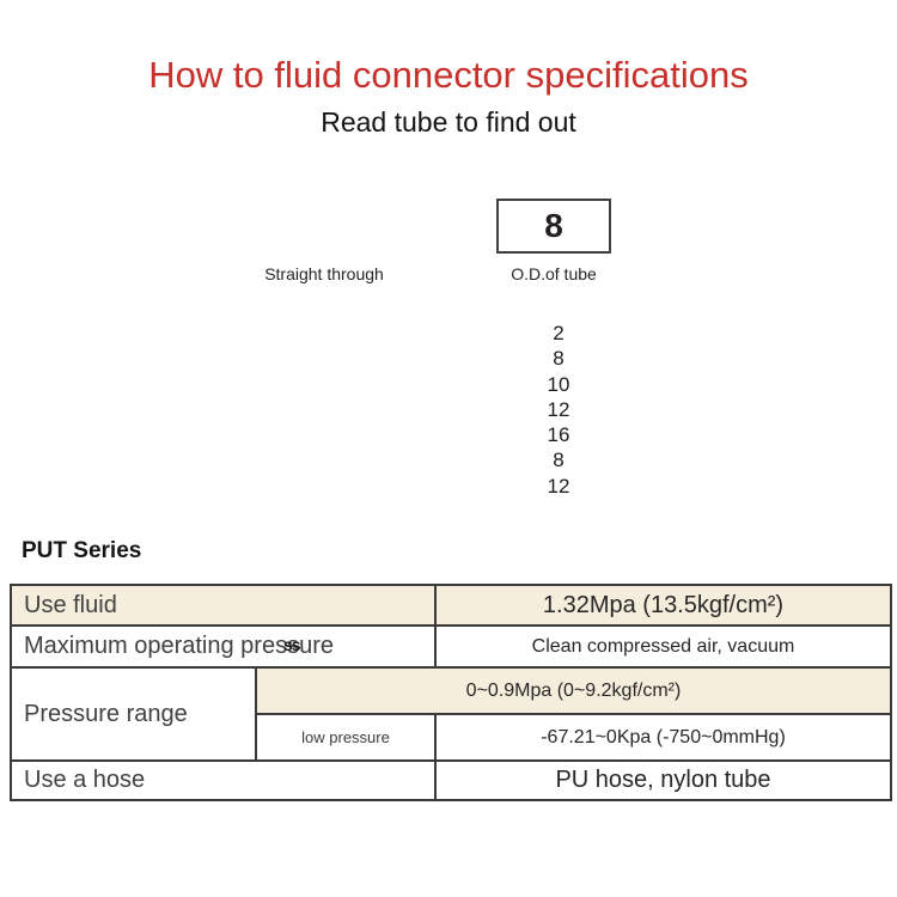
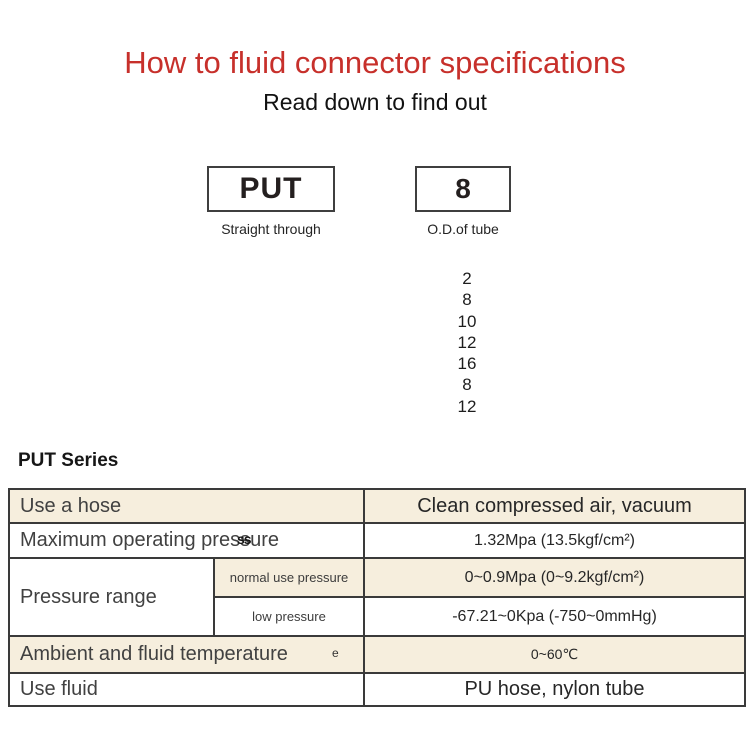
  How to fluid connector specifications
- Read tube to find out
+ Read down to find out
+ PUT
  8
  Straight through
  O.D.of tube
  2
  8
  10
  12
  16
  8
  12
  PUT Series
- Use fluid
+ Use a hose
- 1.32Mpa (13.5kgf/cm²)
+ Clean compressed air, vacuum
  Maximum operating pressure
  ss
- Clean compressed air, vacuum
+ 1.32Mpa (13.5kgf/cm²)
  Pressure range
+ normal use pressure
  0~0.9Mpa (0~9.2kgf/cm²)
  low pressure
  -67.21~0Kpa (-750~0mmHg)
+ Ambient and fluid temperature
+ e
+ 0~60℃
- Use a hose
+ Use fluid
  PU hose, nylon tube
